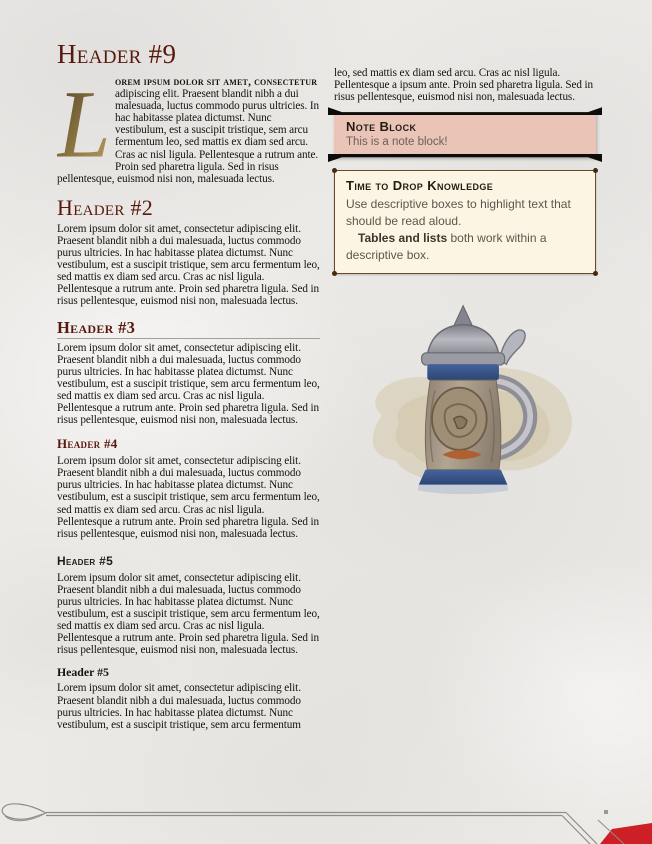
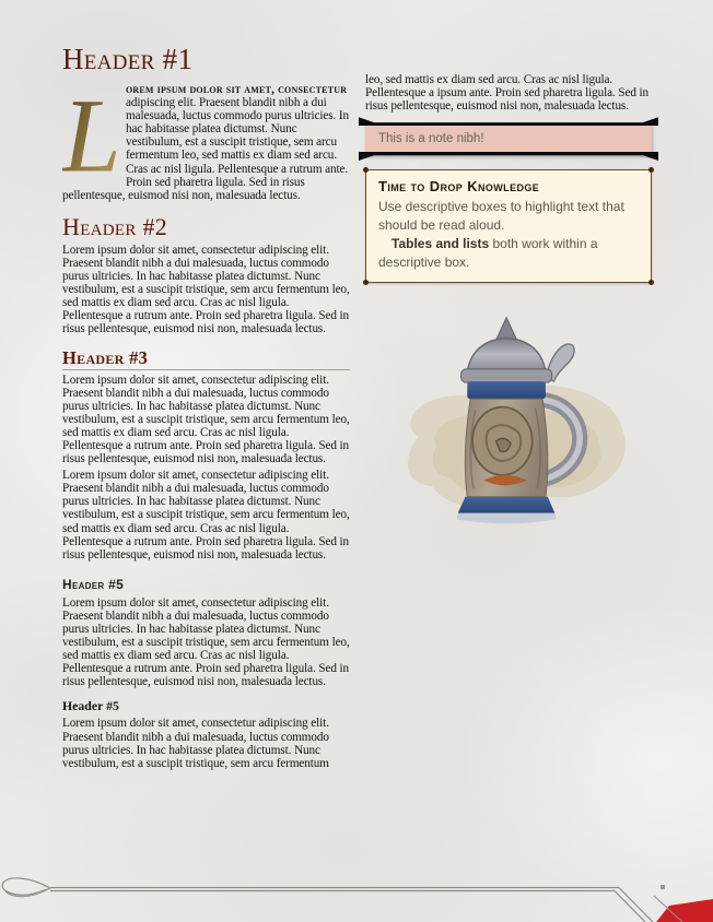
- Header #9
+ Header #1
  L
  orem ipsum dolor sit amet, consectetur adipiscing elit. Praesent blandit nibh a dui malesuada, luctus commodo purus ultricies. In hac habitasse platea dictumst. Nunc vestibulum, est a suscipit tristique, sem arcu fermentum leo, sed mattis ex diam sed arcu. Cras ac nisl ligula. Pellentesque a rutrum ante. Proin sed pharetra ligula. Sed in risus pellentesque, euismod nisi non, malesuada lectus.
  Header #2
  Lorem ipsum dolor sit amet, consectetur adipiscing elit. Praesent blandit nibh a dui malesuada, luctus commodo purus ultricies. In hac habitasse platea dictumst. Nunc vestibulum, est a suscipit tristique, sem arcu fermentum leo, sed mattis ex diam sed arcu. Cras ac nisl ligula. Pellentesque a rutrum ante. Proin sed pharetra ligula. Sed in risus pellentesque, euismod nisi non, malesuada lectus.
  Header #3
  Lorem ipsum dolor sit amet, consectetur adipiscing elit. Praesent blandit nibh a dui malesuada, luctus commodo purus ultricies. In hac habitasse platea dictumst. Nunc vestibulum, est a suscipit tristique, sem arcu fermentum leo, sed mattis ex diam sed arcu. Cras ac nisl ligula. Pellentesque a rutrum ante. Proin sed pharetra ligula. Sed in risus pellentesque, euismod nisi non, malesuada lectus.
- Header #4
  Lorem ipsum dolor sit amet, consectetur adipiscing elit. Praesent blandit nibh a dui malesuada, luctus commodo purus ultricies. In hac habitasse platea dictumst. Nunc vestibulum, est a suscipit tristique, sem arcu fermentum leo, sed mattis ex diam sed arcu. Cras ac nisl ligula. Pellentesque a rutrum ante. Proin sed pharetra ligula. Sed in risus pellentesque, euismod nisi non, malesuada lectus.
  Header #5
  Lorem ipsum dolor sit amet, consectetur adipiscing elit. Praesent blandit nibh a dui malesuada, luctus commodo purus ultricies. In hac habitasse platea dictumst. Nunc vestibulum, est a suscipit tristique, sem arcu fermentum leo, sed mattis ex diam sed arcu. Cras ac nisl ligula. Pellentesque a rutrum ante. Proin sed pharetra ligula. Sed in risus pellentesque, euismod nisi non, malesuada lectus.
  Header #5
  Lorem ipsum dolor sit amet, consectetur adipiscing elit. Praesent blandit nibh a dui malesuada, luctus commodo purus ultricies. In hac habitasse platea dictumst. Nunc vestibulum, est a suscipit tristique, sem arcu fermentum
  leo, sed mattis ex diam sed arcu. Cras ac nisl ligula. Pellentesque a ipsum ante. Proin sed pharetra ligula. Sed in risus pellentesque, euismod nisi non, malesuada lectus.
- Note Block
- This is a note block!
+ This is a note nibh!
  Time to Drop Knowledge
  Use descriptive boxes to highlight text that should be read aloud.
  Tables and lists both work within a descriptive box.
